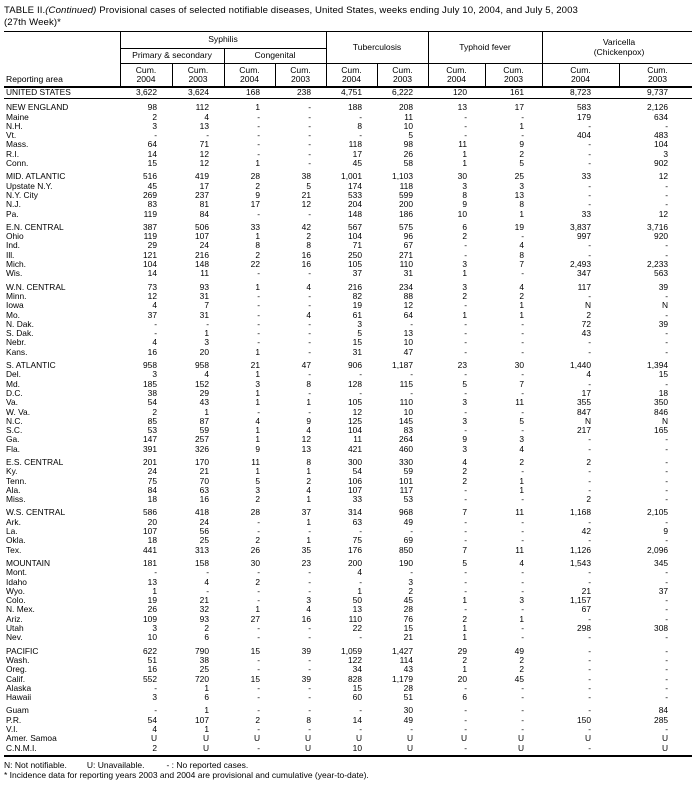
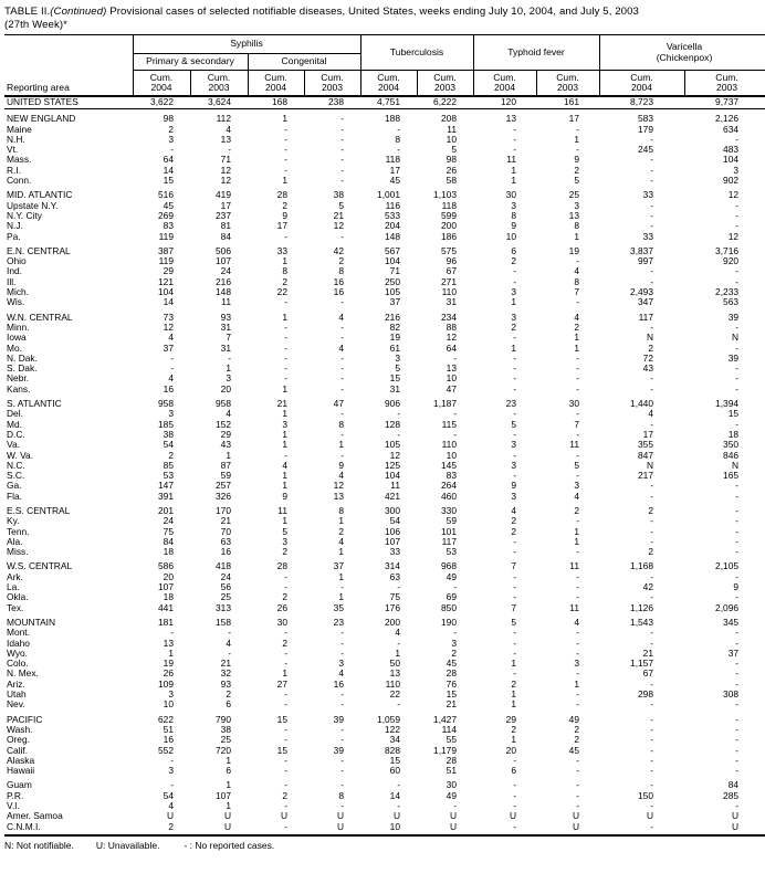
  TABLE II.(Continued) Provisional cases of selected notifiable diseases, United States, weeks ending July 10, 2004, and July 5, 2003
  (27th Week)*
  Reporting area	Syphilis	Tuberculosis	Typhoid fever	Varicella(Chickenpox)
  Primary & secondary	Congenital
  Cum.2004	Cum.2003	Cum.2004	Cum.2003	Cum.2004	Cum.2003	Cum.2004	Cum.2003	Cum.2004	Cum.2003
  UNITED STATES	3,622	3,624	168	238	4,751	6,222	120	161	8,723	9,737
  NEW ENGLAND	98	112	1	-	188	208	13	17	583	2,126
  Maine	2	4	-	-	-	11	-	-	179	634
  N.H.	3	13	-	-	8	10	-	1	-	-
- Vt.	-	-	-	-	-	5	-	-	404	483
+ Vt.	-	-	-	-	-	5	-	-	245	483
  Mass.	64	71	-	-	118	98	11	9	-	104
  R.I.	14	12	-	-	17	26	1	2	-	3
  Conn.	15	12	1	-	45	58	1	5	-	902
  MID. ATLANTIC	516	419	28	38	1,001	1,103	30	25	33	12
- Upstate N.Y.	45	17	2	5	174	118	3	3	-	-
+ Upstate N.Y.	45	17	2	5	116	118	3	3	-	-
  N.Y. City	269	237	9	21	533	599	8	13	-	-
  N.J.	83	81	17	12	204	200	9	8	-	-
  Pa.	119	84	-	-	148	186	10	1	33	12
  E.N. CENTRAL	387	506	33	42	567	575	6	19	3,837	3,716
  Ohio	119	107	1	2	104	96	2	-	997	920
  Ind.	29	24	8	8	71	67	-	4	-	-
  Ill.	121	216	2	16	250	271	-	8	-	-
  Mich.	104	148	22	16	105	110	3	7	2,493	2,233
  Wis.	14	11	-	-	37	31	1	-	347	563
  W.N. CENTRAL	73	93	1	4	216	234	3	4	117	39
  Minn.	12	31	-	-	82	88	2	2	-	-
  Iowa	4	7	-	-	19	12	-	1	N	N
  Mo.	37	31	-	4	61	64	1	1	2	-
  N. Dak.	-	-	-	-	3	-	-	-	72	39
  S. Dak.	-	1	-	-	5	13	-	-	43	-
  Nebr.	4	3	-	-	15	10	-	-	-	-
  Kans.	16	20	1	-	31	47	-	-	-	-
  S. ATLANTIC	958	958	21	47	906	1,187	23	30	1,440	1,394
  Del.	3	4	1	-	-	-	-	-	4	15
  Md.	185	152	3	8	128	115	5	7	-	-
  D.C.	38	29	1	-	-	-	-	-	17	18
  Va.	54	43	1	1	105	110	3	11	355	350
  W. Va.	2	1	-	-	12	10	-	-	847	846
  N.C.	85	87	4	9	125	145	3	5	N	N
  S.C.	53	59	1	4	104	83	-	-	217	165
  Ga.	147	257	1	12	11	264	9	3	-	-
  Fla.	391	326	9	13	421	460	3	4	-	-
  E.S. CENTRAL	201	170	11	8	300	330	4	2	2	-
  Ky.	24	21	1	1	54	59	2	-	-	-
  Tenn.	75	70	5	2	106	101	2	1	-	-
  Ala.	84	63	3	4	107	117	-	1	-	-
  Miss.	18	16	2	1	33	53	-	-	2	-
  W.S. CENTRAL	586	418	28	37	314	968	7	11	1,168	2,105
  Ark.	20	24	-	1	63	49	-	-	-	-
  La.	107	56	-	-	-	-	-	-	42	9
  Okla.	18	25	2	1	75	69	-	-	-	-
  Tex.	441	313	26	35	176	850	7	11	1,126	2,096
  MOUNTAIN	181	158	30	23	200	190	5	4	1,543	345
  Mont.	-	-	-	-	4	-	-	-	-	-
  Idaho	13	4	2	-	-	3	-	-	-	-
  Wyo.	1	-	-	-	1	2	-	-	21	37
  Colo.	19	21	-	3	50	45	1	3	1,157	-
  N. Mex.	26	32	1	4	13	28	-	-	67	-
  Ariz.	109	93	27	16	110	76	2	1	-	-
  Utah	3	2	-	-	22	15	1	-	298	308
  Nev.	10	6	-	-	-	21	1	-	-	-
  PACIFIC	622	790	15	39	1,059	1,427	29	49	-	-
  Wash.	51	38	-	-	122	114	2	2	-	-
- Oreg.	16	25	-	-	34	43	1	2	-	-
+ Oreg.	16	25	-	-	34	55	1	2	-	-
  Calif.	552	720	15	39	828	1,179	20	45	-	-
  Alaska	-	1	-	-	15	28	-	-	-	-
  Hawaii	3	6	-	-	60	51	6	-	-	-
  Guam	-	1	-	-	-	30	-	-	-	84
  P.R.	54	107	2	8	14	49	-	-	150	285
  V.I.	4	1	-	-	-	-	-	-	-	-
  Amer. Samoa	U	U	U	U	U	U	U	U	U	U
  C.N.M.I.	2	U	-	U	10	U	-	U	-	U
  N: Not notifiable. U: Unavailable. - : No reported cases.
- * Incidence data for reporting years 2003 and 2004 are provisional and cumulative (year-to-date).
